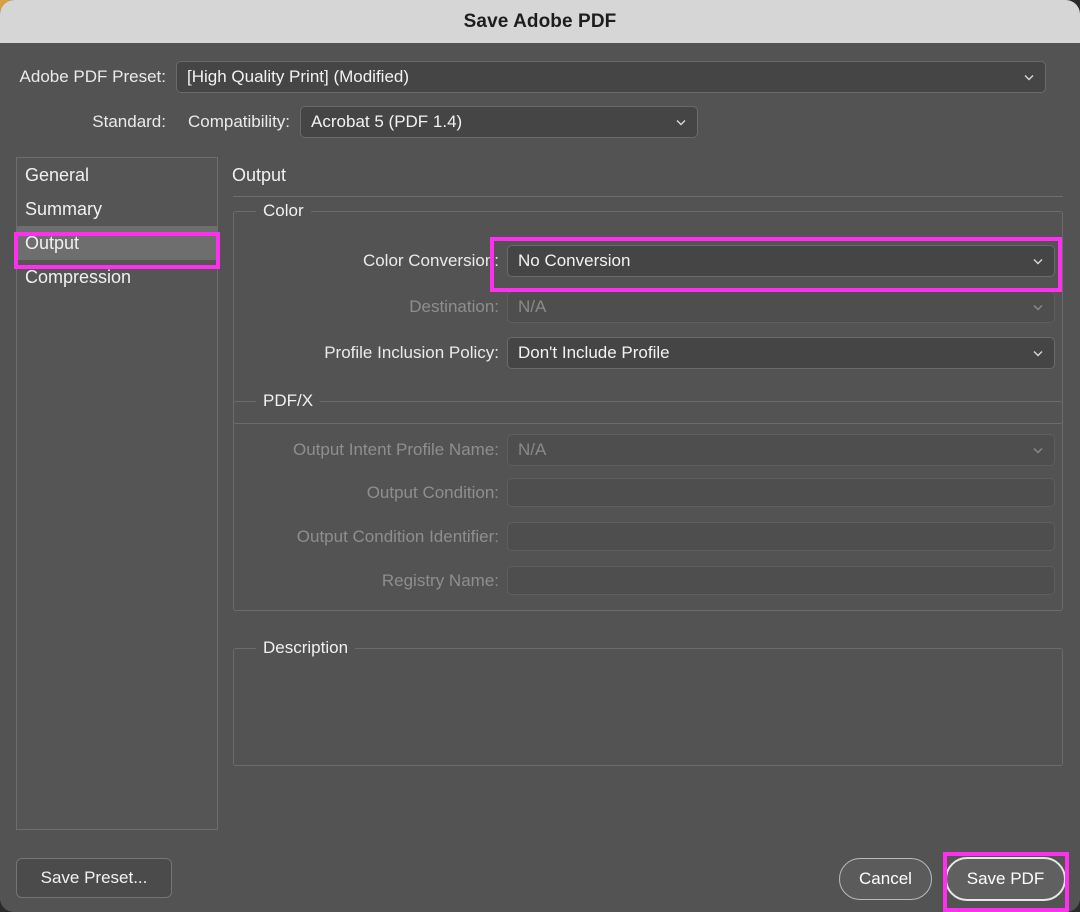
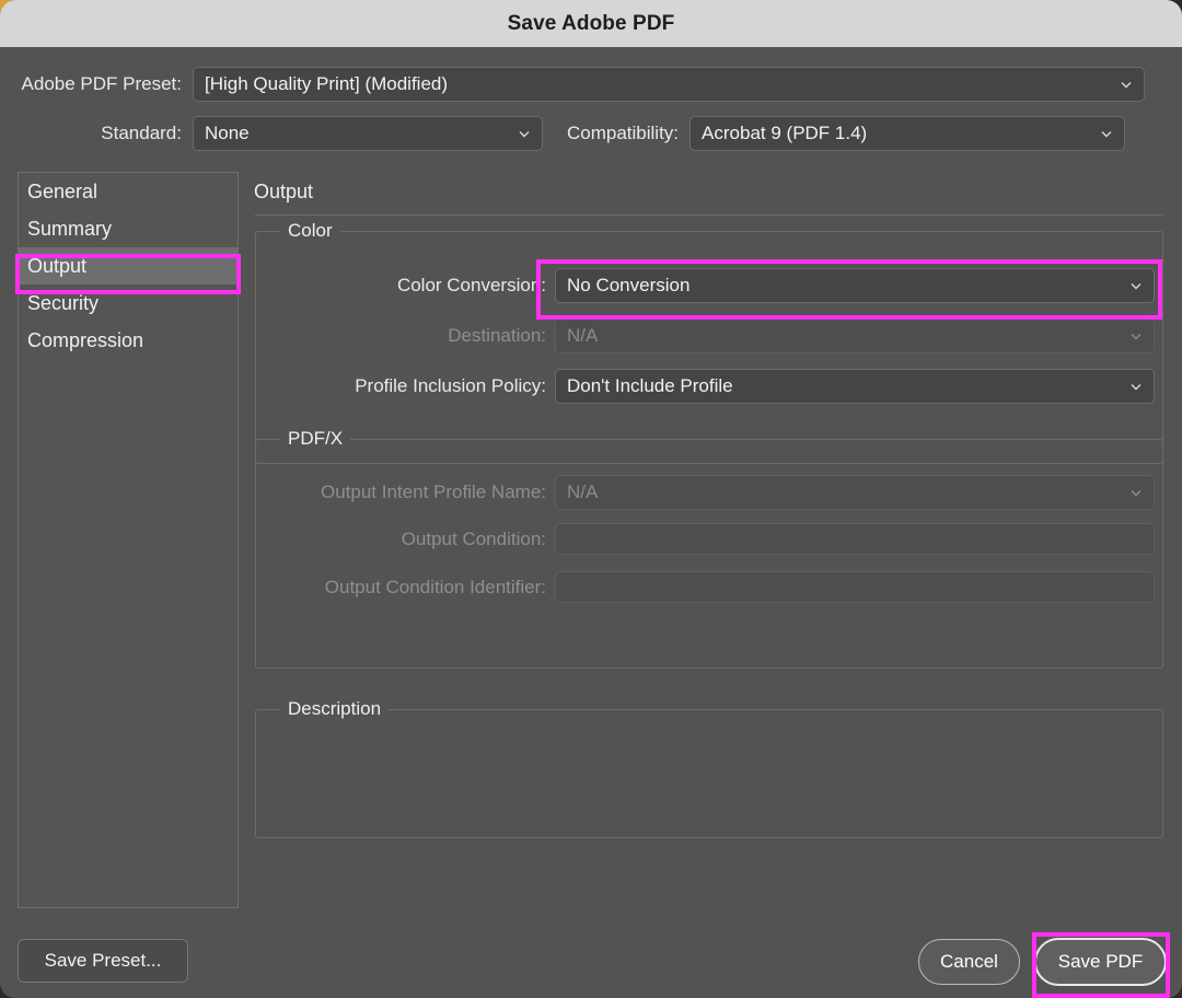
  Save Adobe PDF
  Adobe PDF Preset:
  [High Quality Print] (Modified)
  Standard:
+ None
  Compatibility:
- Acrobat 5 (PDF 1.4)
+ Acrobat 9 (PDF 1.4)
  General
  Summary
  Output
+ Security
  Compression
  Output
  Color
  Color Conversion:
  No Conversion
  Destination:
  N/A
  Profile Inclusion Policy:
  Don't Include Profile
  PDF/X
  Output Intent Profile Name:
  N/A
  Output Condition:
  Output Condition Identifier:
- Registry Name:
  Description
  Save Preset...
  Cancel
  Save PDF
